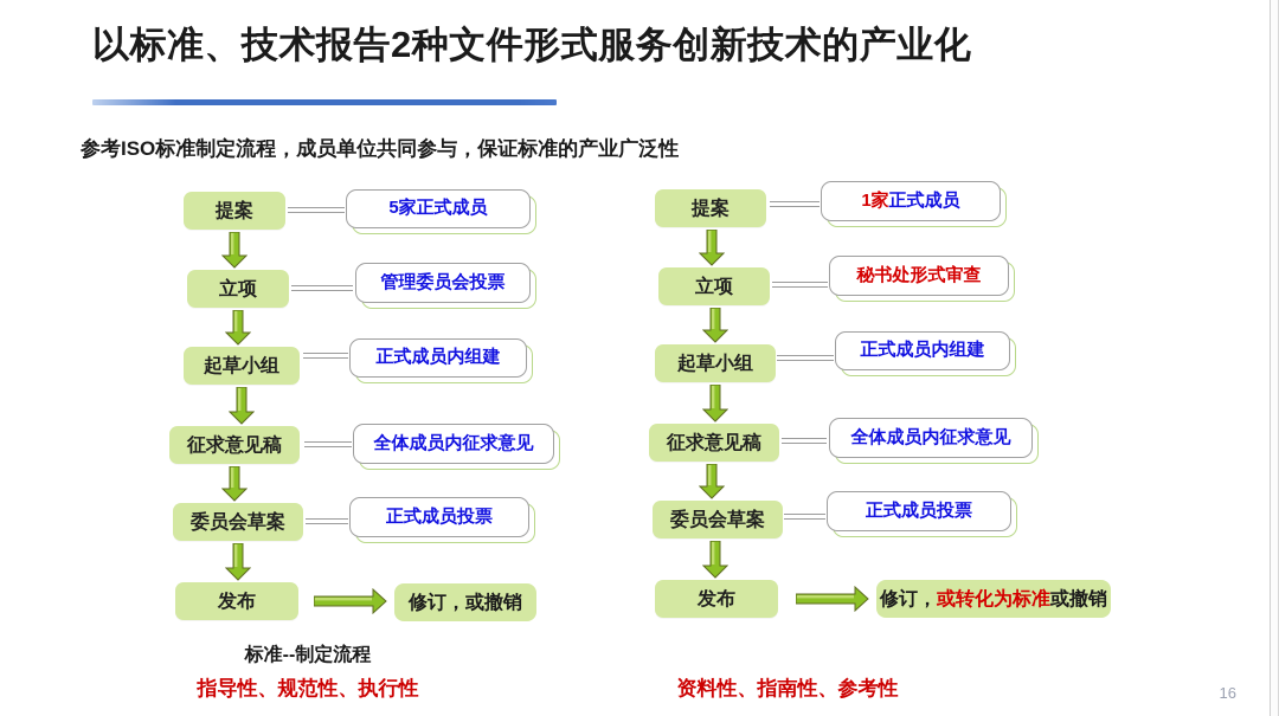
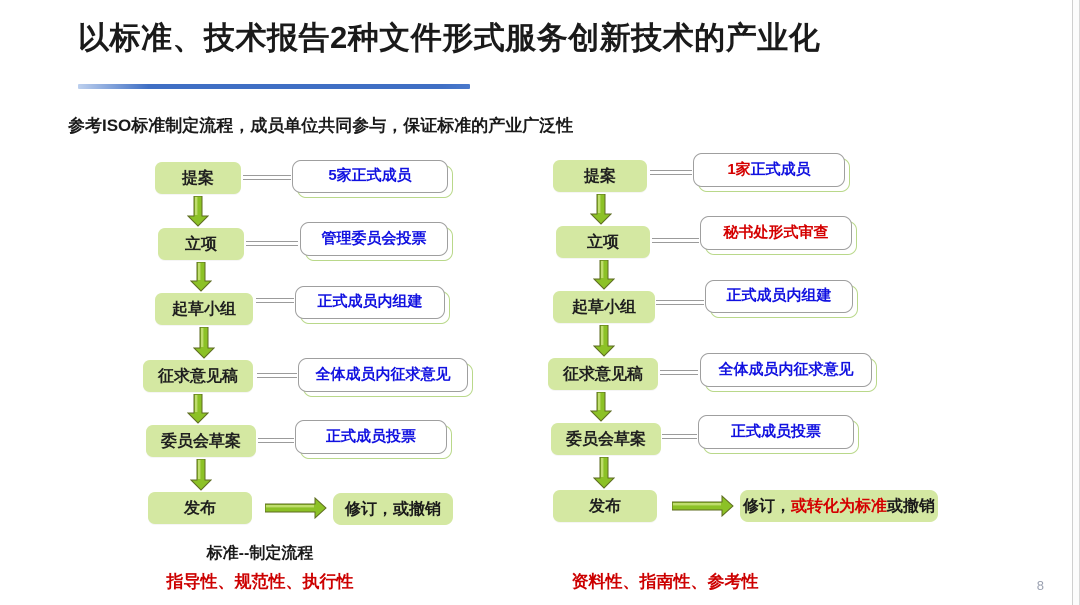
  以标准、技术报告2种文件形式服务创新技术的产业化
  参考ISO标准制定流程，成员单位共同参与，保证标准的产业广泛性
  提案
  立项
  起草小组
  征求意见稿
  委员会草案
  发布
  5家正式成员
  管理委员会投票
  正式成员内组建
  全体成员内征求意见
  正式成员投票
  修订，或撤销
  提案
  立项
  起草小组
  征求意见稿
  委员会草案
  发布
  1家
  正式成员
  秘书处形式审查
  正式成员内组建
  全体成员内征求意见
  正式成员投票
  修订，
  或转化为标准
  或撤销
  标准--制定流程
  指导性、规范性、执行性
  资料性、指南性、参考性
- 16
+ 8
